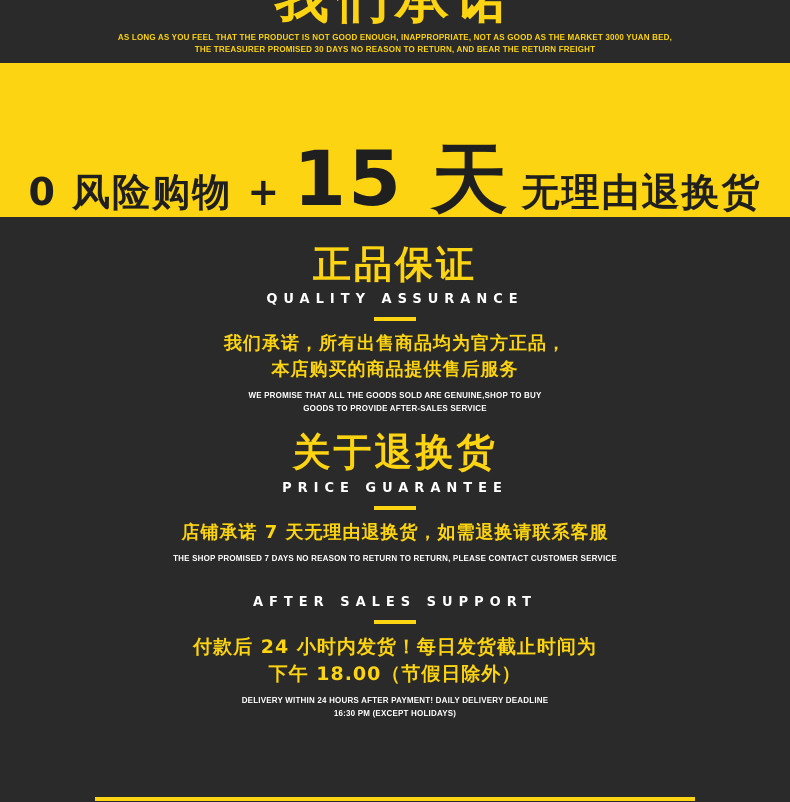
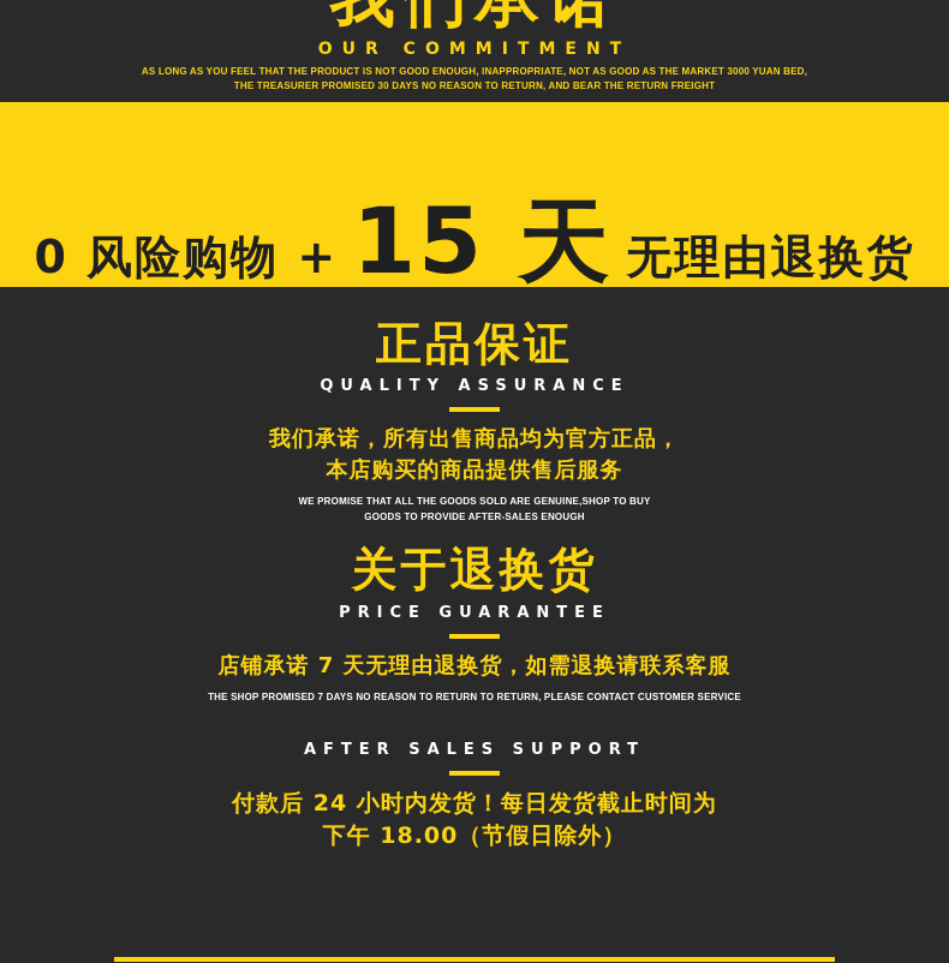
+ OUR COMMITMENT
  AS LONG AS YOU FEEL THAT THE PRODUCT IS NOT GOOD ENOUGH, INAPPROPRIATE, NOT AS GOOD AS THE MARKET 3000 YUAN BED,
  THE TREASURER PROMISED 30 DAYS NO REASON TO RETURN, AND BEAR THE RETURN FREIGHT
  0 风险购物 +
  15 天
  无理由退换货
  正品保证
  QUALITY ASSURANCE
  我们承诺，所有出售商品均为官方正品，
  本店购买的商品提供售后服务
  WE PROMISE THAT ALL THE GOODS SOLD ARE GENUINE,SHOP TO BUY
- GOODS TO PROVIDE AFTER-SALES SERVICE
+ GOODS TO PROVIDE AFTER-SALES ENOUGH
  关于退换货
  PRICE GUARANTEE
  店铺承诺 7 天无理由退换货，如需退换请联系客服
  THE SHOP PROMISED 7 DAYS NO REASON TO RETURN TO RETURN, PLEASE CONTACT CUSTOMER SERVICE
  AFTER SALES SUPPORT
  付款后 24 小时内发货！每日发货截止时间为
  下午 18.00（节假日除外）
- DELIVERY WITHIN 24 HOURS AFTER PAYMENT! DAILY DELIVERY DEADLINE
- 16:30 PM (EXCEPT HOLIDAYS)
